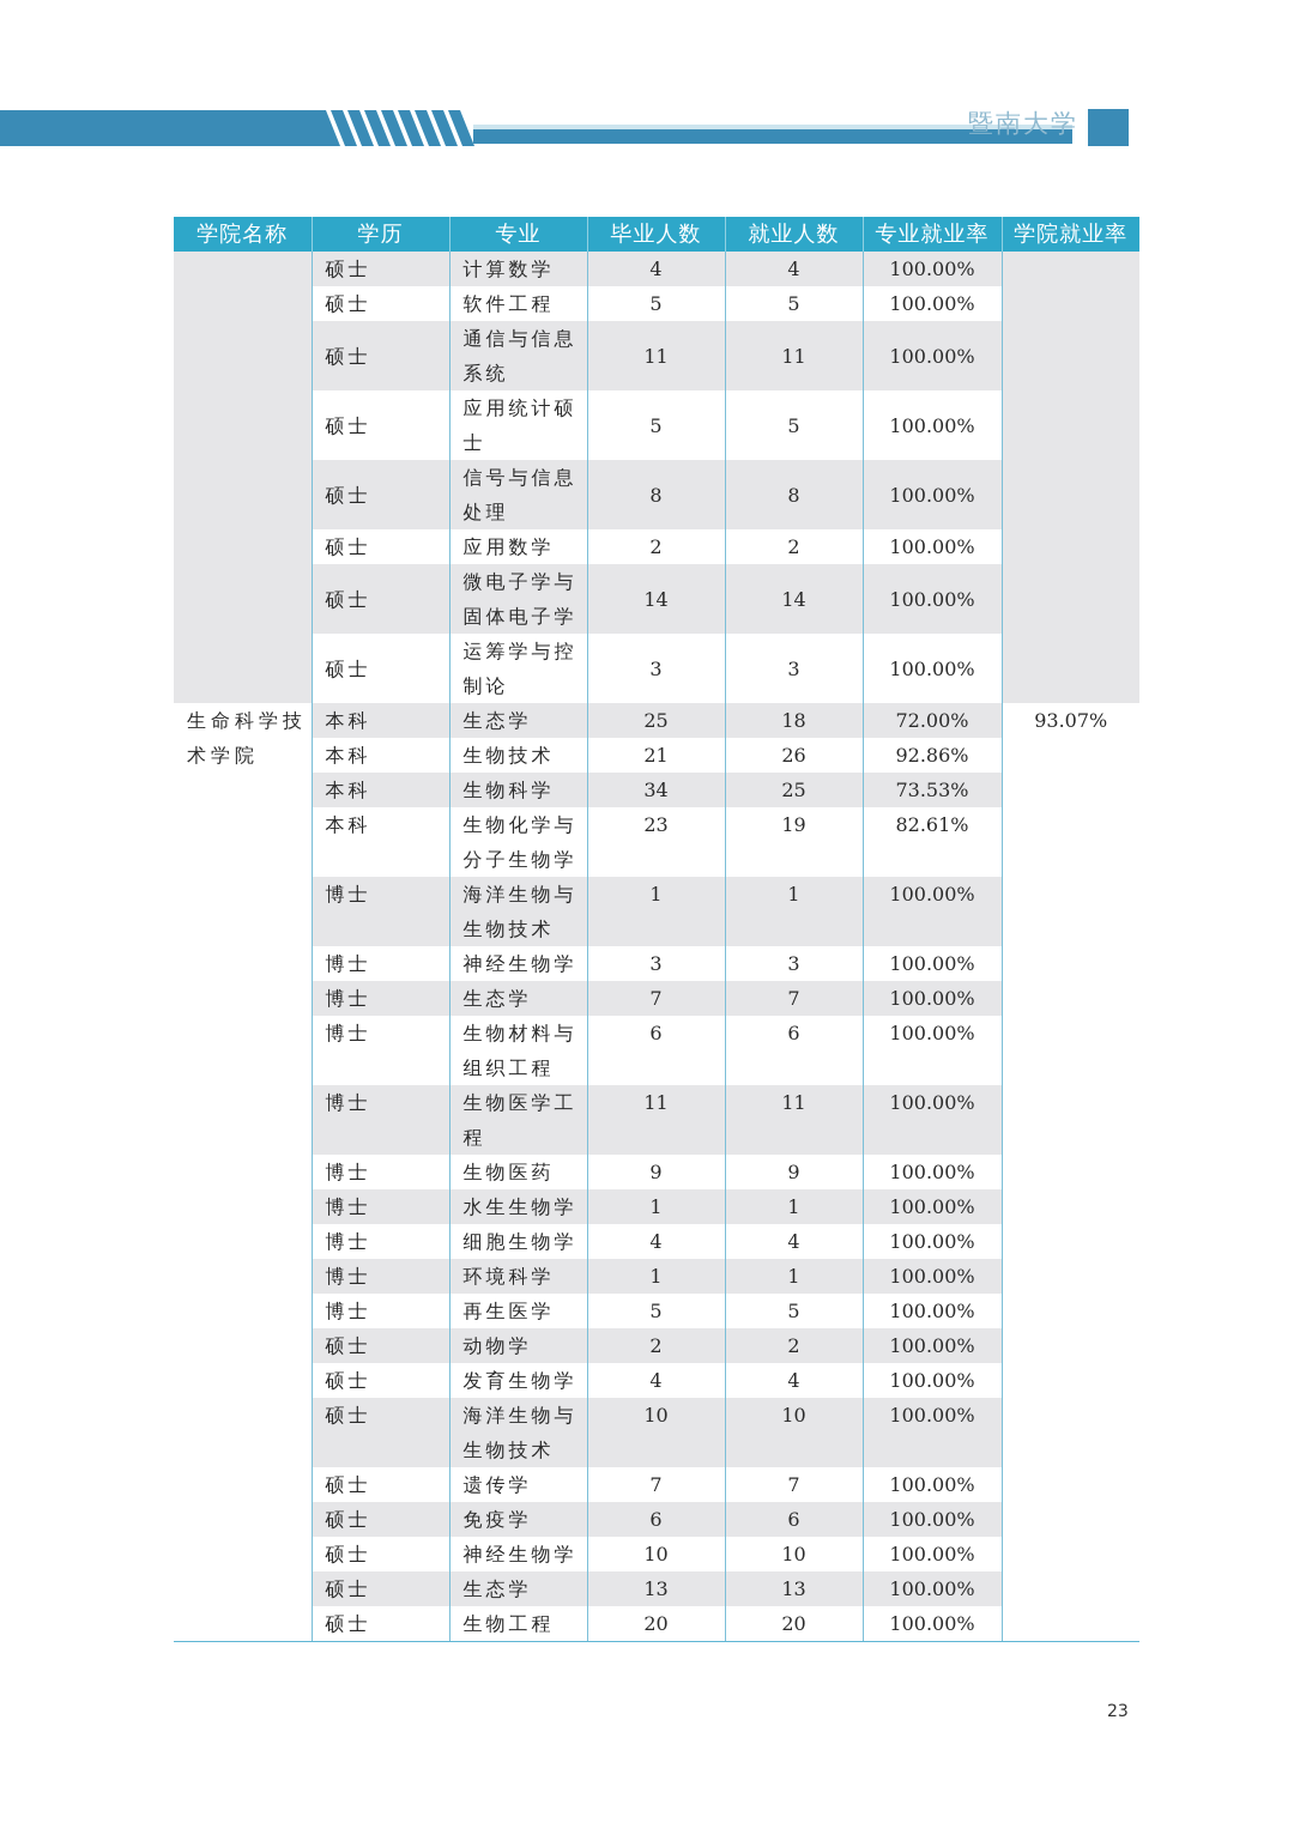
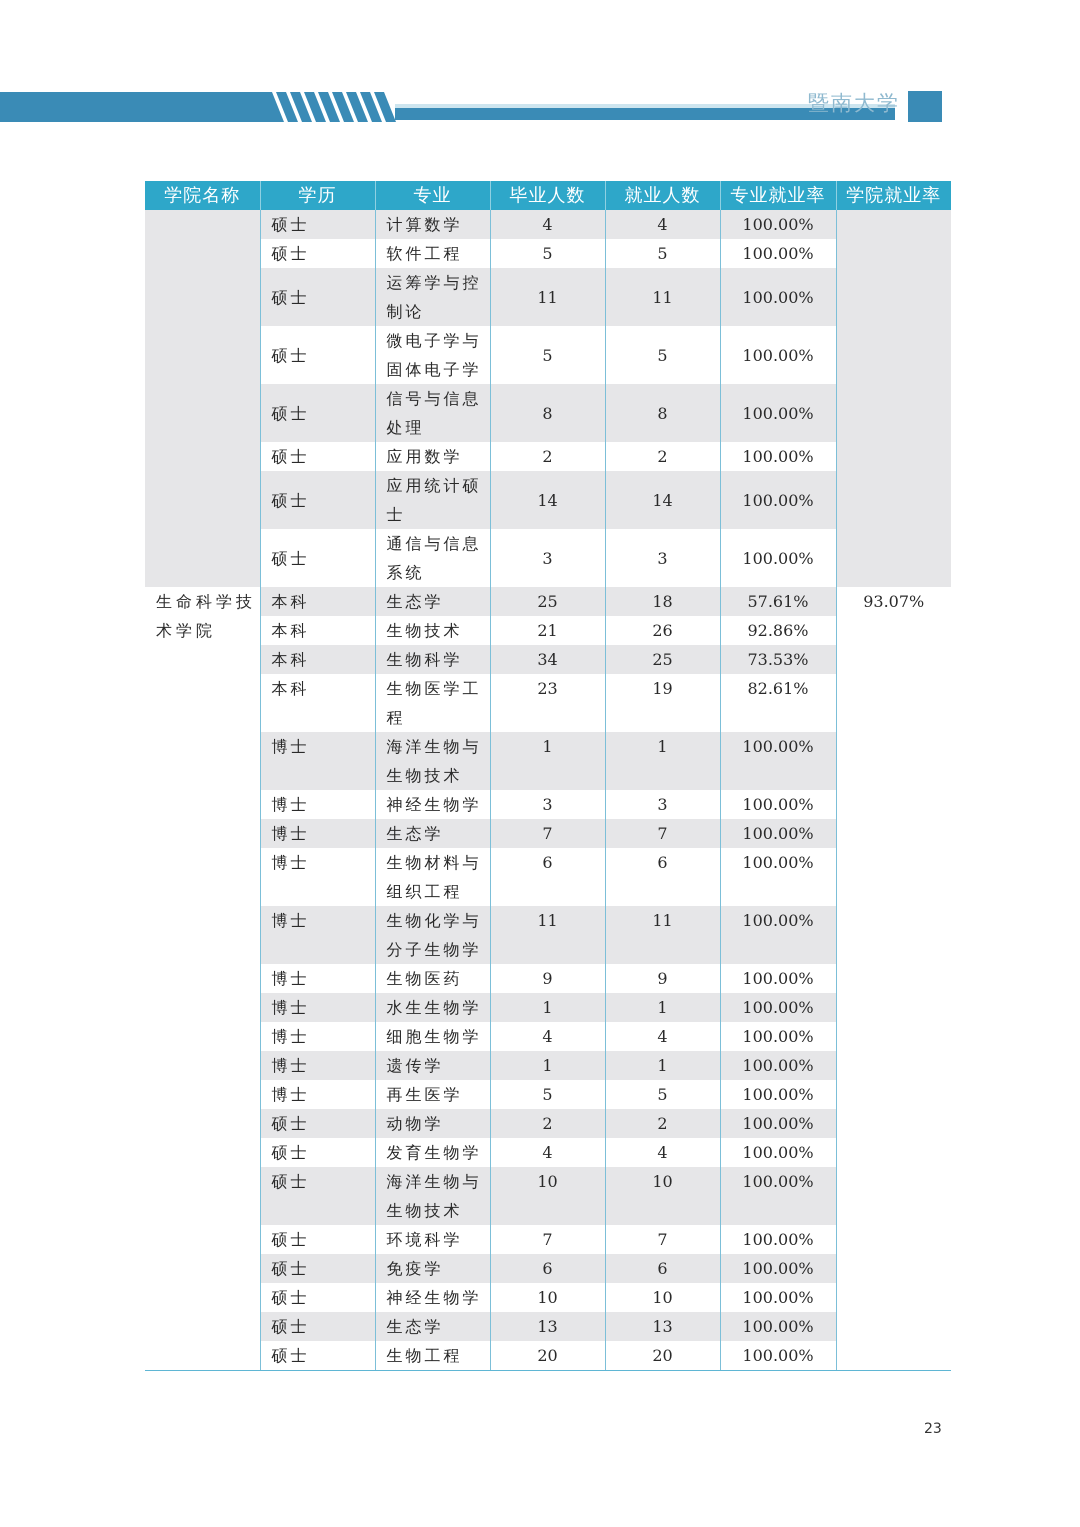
  暨南大学
  学院名称	学历	专业	毕业人数	就业人数	专业就业率	学院就业率
  	硕士	计算数学	4	4	100.00%
  硕士	软件工程	5	5	100.00%
- 硕士	通信与信息系统	11	11	100.00%
+ 硕士	运筹学与控制论	11	11	100.00%
- 硕士	应用统计硕士	5	5	100.00%
+ 硕士	微电子学与固体电子学	5	5	100.00%
  硕士	信号与信息处理	8	8	100.00%
  硕士	应用数学	2	2	100.00%
- 硕士	微电子学与固体电子学	14	14	100.00%
+ 硕士	应用统计硕士	14	14	100.00%
- 硕士	运筹学与控制论	3	3	100.00%
+ 硕士	通信与信息系统	3	3	100.00%
- 生命科学技术学院	本科	生态学	25	18	72.00%	93.07%
+ 生命科学技术学院	本科	生态学	25	18	57.61%	93.07%
  本科	生物技术	21	26	92.86%
  本科	生物科学	34	25	73.53%
- 本科	生物化学与分子生物学	23	19	82.61%
+ 本科	生物医学工程	23	19	82.61%
  博士	海洋生物与生物技术	1	1	100.00%
  博士	神经生物学	3	3	100.00%
  博士	生态学	7	7	100.00%
  博士	生物材料与组织工程	6	6	100.00%
- 博士	生物医学工程	11	11	100.00%
+ 博士	生物化学与分子生物学	11	11	100.00%
  博士	生物医药	9	9	100.00%
  博士	水生生物学	1	1	100.00%
  博士	细胞生物学	4	4	100.00%
- 博士	环境科学	1	1	100.00%
+ 博士	遗传学	1	1	100.00%
  博士	再生医学	5	5	100.00%
  硕士	动物学	2	2	100.00%
  硕士	发育生物学	4	4	100.00%
  硕士	海洋生物与生物技术	10	10	100.00%
- 硕士	遗传学	7	7	100.00%
+ 硕士	环境科学	7	7	100.00%
  硕士	免疫学	6	6	100.00%
  硕士	神经生物学	10	10	100.00%
  硕士	生态学	13	13	100.00%
  硕士	生物工程	20	20	100.00%
  23
